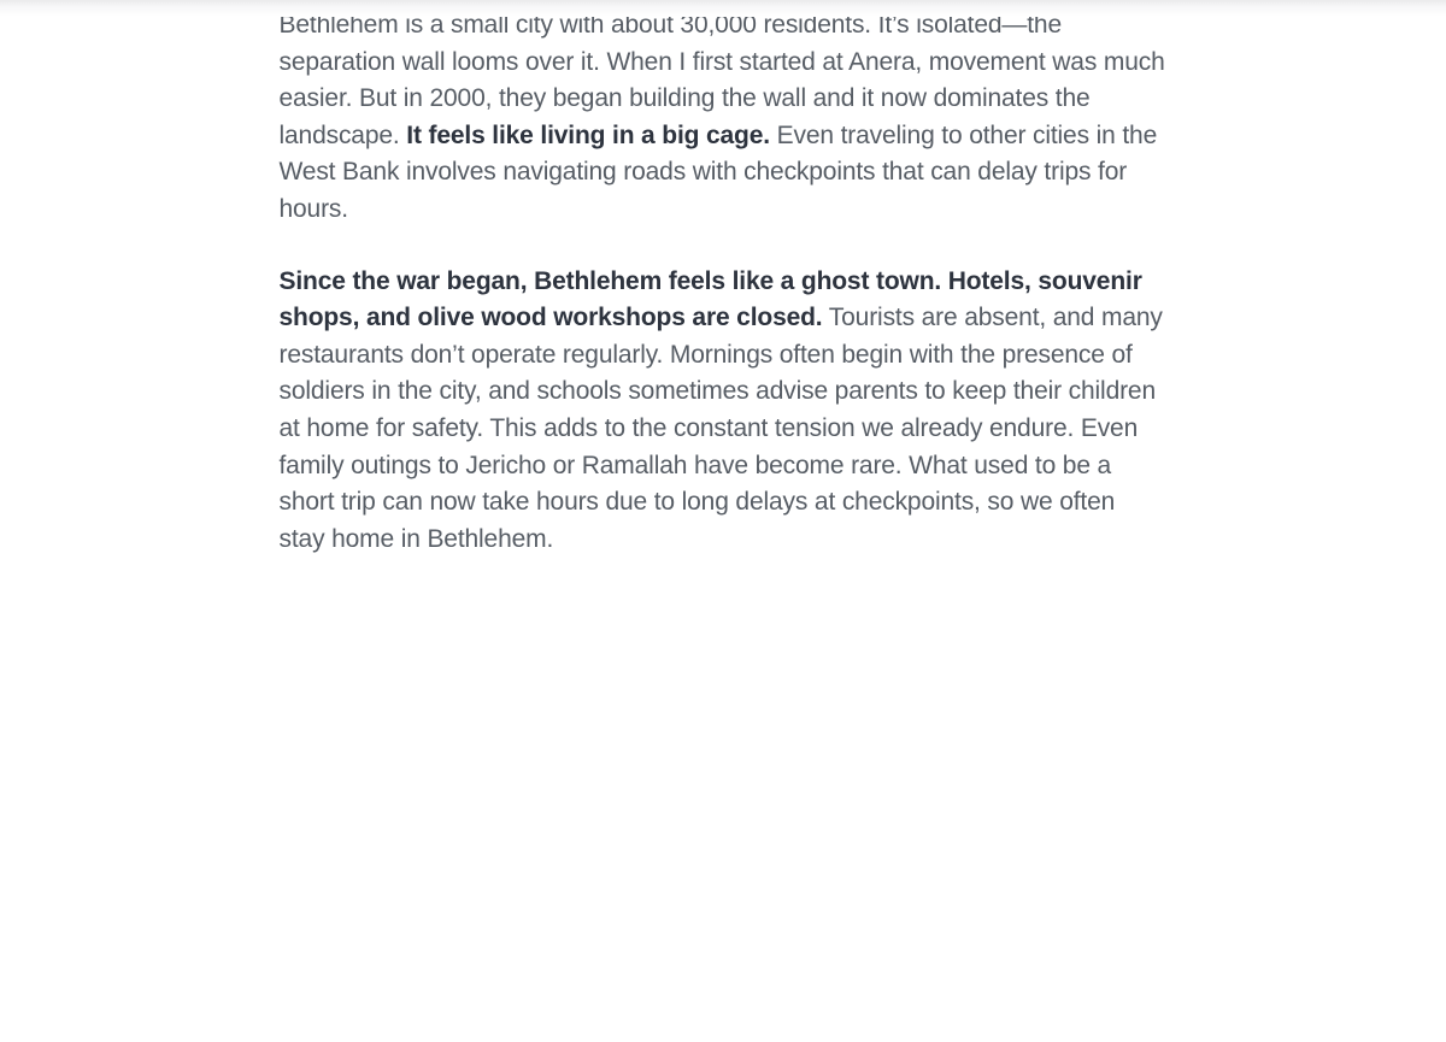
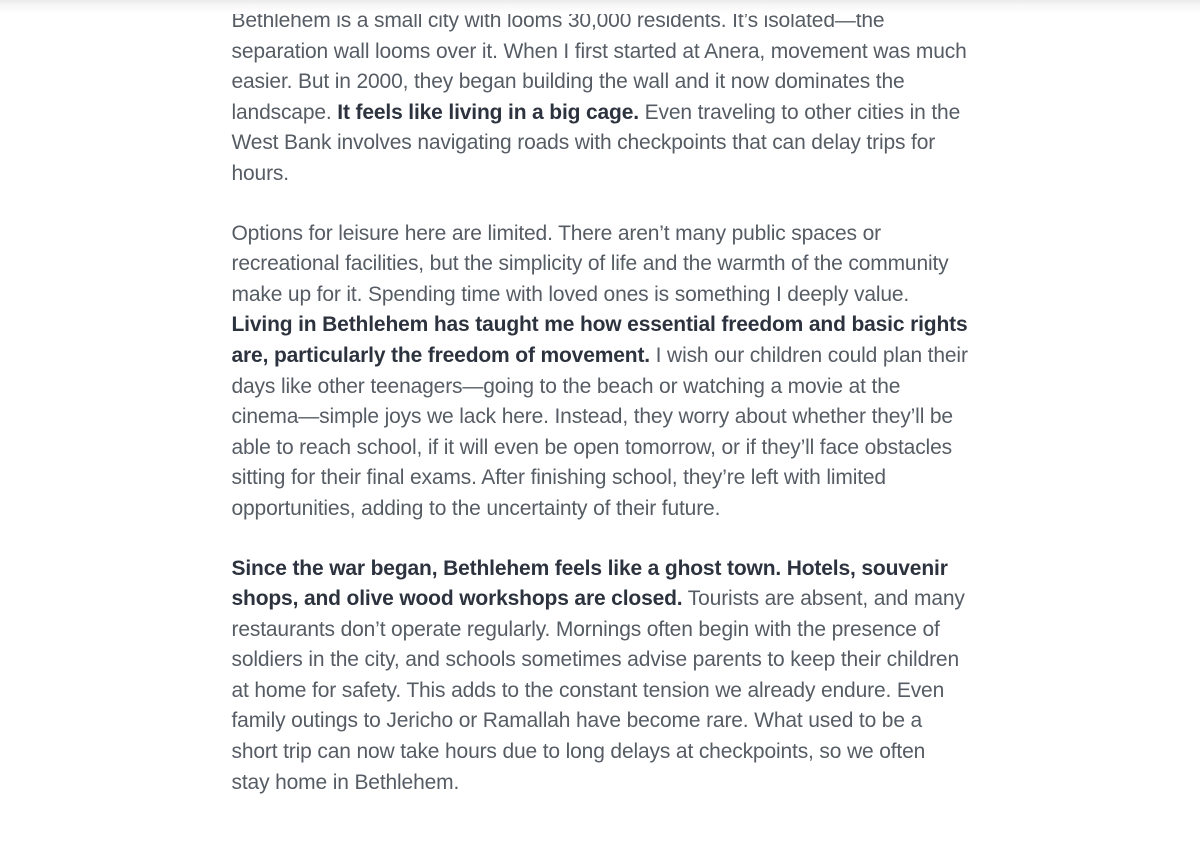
- Bethlehem is a small city with about 30,000 residents. It’s isolated—the separation wall looms over it. When I first started at Anera, movement was much easier. But in 2000, they began building the wall and it now dominates the landscape. It feels like living in a big cage. Even traveling to other cities in the West Bank involves navigating roads with checkpoints that can delay trips for hours.
+ Bethlehem is a small city with looms 30,000 residents. It’s isolated—the separation wall looms over it. When I first started at Anera, movement was much easier. But in 2000, they began building the wall and it now dominates the landscape. It feels like living in a big cage. Even traveling to other cities in the West Bank involves navigating roads with checkpoints that can delay trips for hours.
+ Options for leisure here are limited. There aren’t many public spaces or recreational facilities, but the simplicity of life and the warmth of the community make up for it. Spending time with loved ones is something I deeply value. Living in Bethlehem has taught me how essential freedom and basic rights are, particularly the freedom of movement. I wish our children could plan their days like other teenagers—going to the beach or watching a movie at the cinema—simple joys we lack here. Instead, they worry about whether they’ll be able to reach school, if it will even be open tomorrow, or if they’ll face obstacles sitting for their final exams. After finishing school, they’re left with limited opportunities, adding to the uncertainty of their future.
  Since the war began, Bethlehem feels like a ghost town. Hotels, souvenir shops, and olive wood workshops are closed. Tourists are absent, and many restaurants don’t operate regularly. Mornings often begin with the presence of soldiers in the city, and schools sometimes advise parents to keep their children at home for safety. This adds to the constant tension we already endure. Even family outings to Jericho or Ramallah have become rare. What used to be a short trip can now take hours due to long delays at checkpoints, so we often stay home in Bethlehem.
